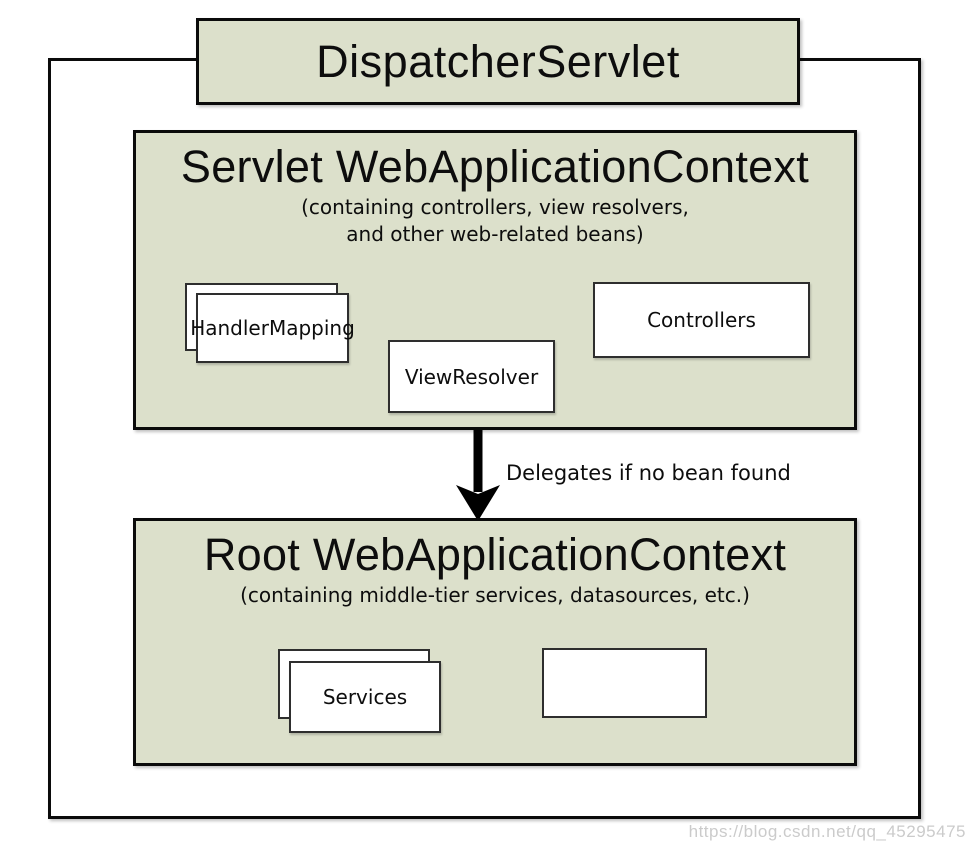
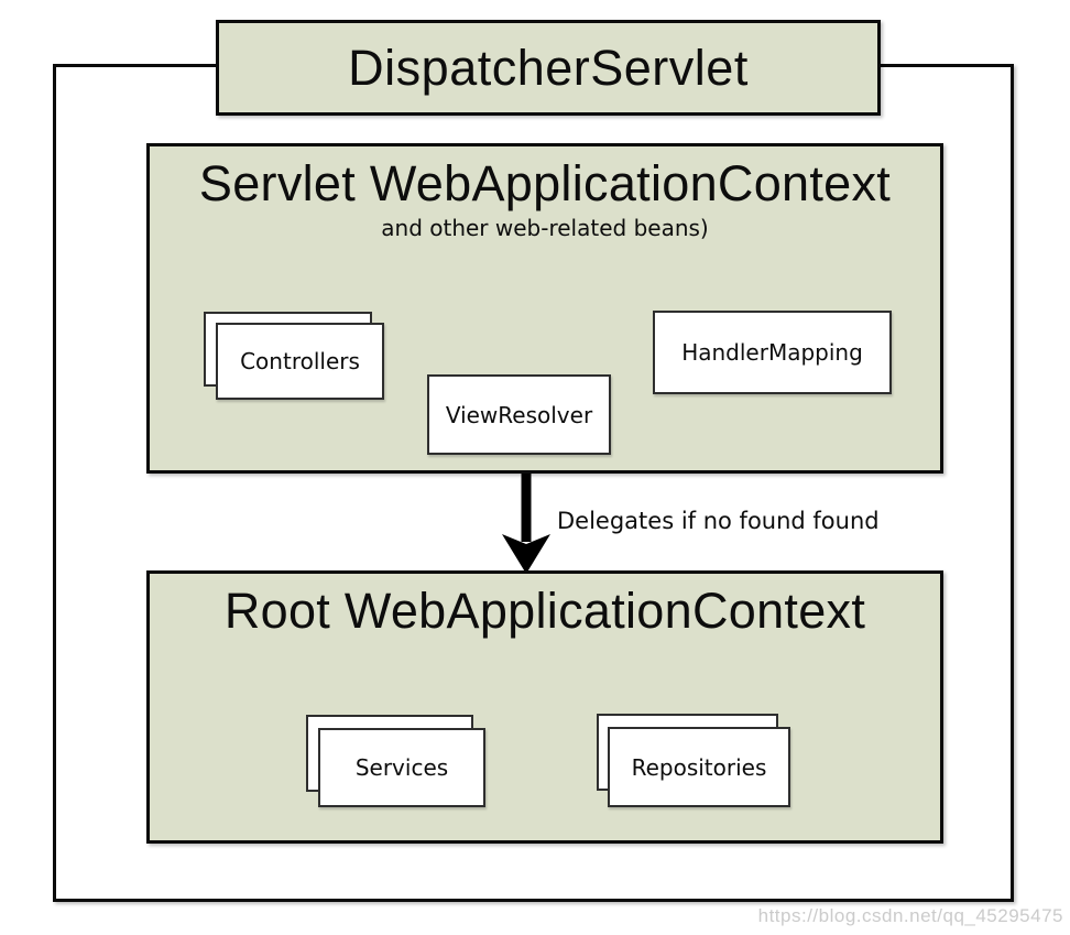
  DispatcherServlet
  Servlet WebApplicationContext
- (containing controllers, view resolvers,
  and other web-related beans)
- HandlerMapping
+ Controllers
  ViewResolver
- Controllers
+ HandlerMapping
- Delegates if no bean found
+ Delegates if no found found
  Root WebApplicationContext
- (containing middle-tier services, datasources, etc.)
  Services
+ Repositories
  https://blog.csdn.net/qq_45295475
